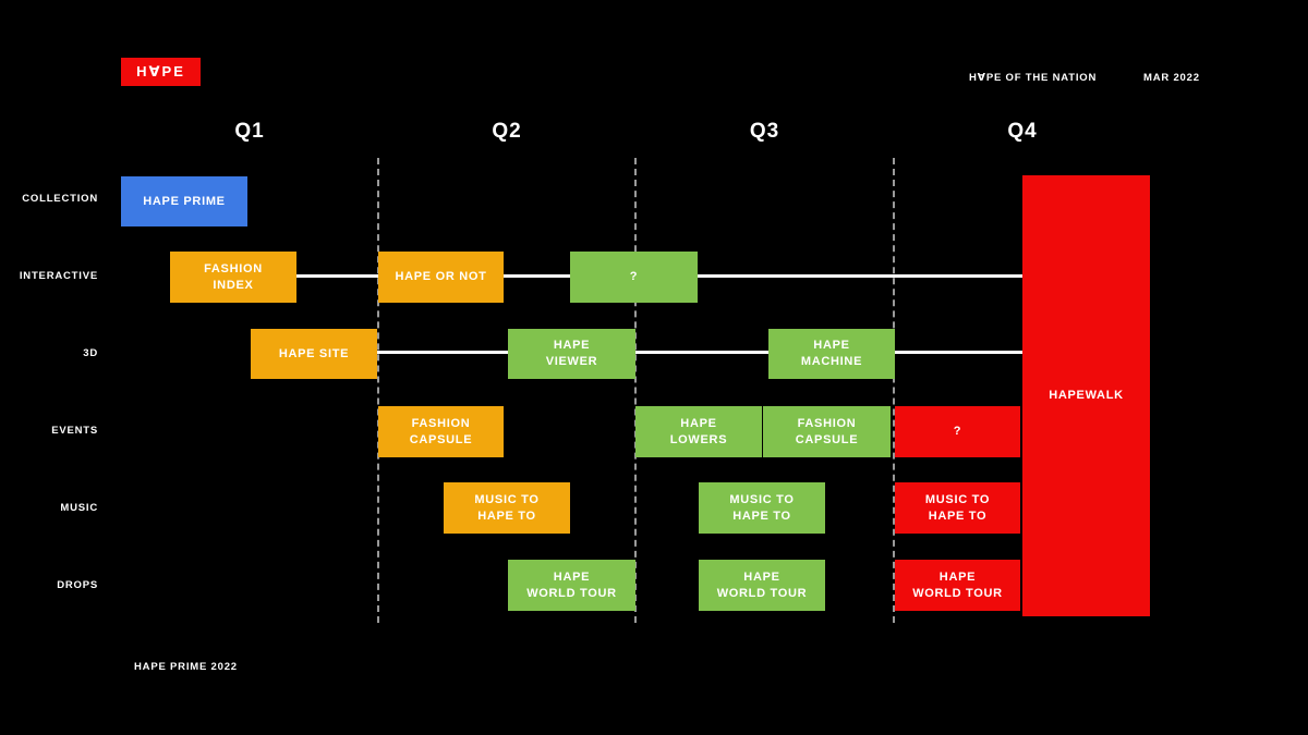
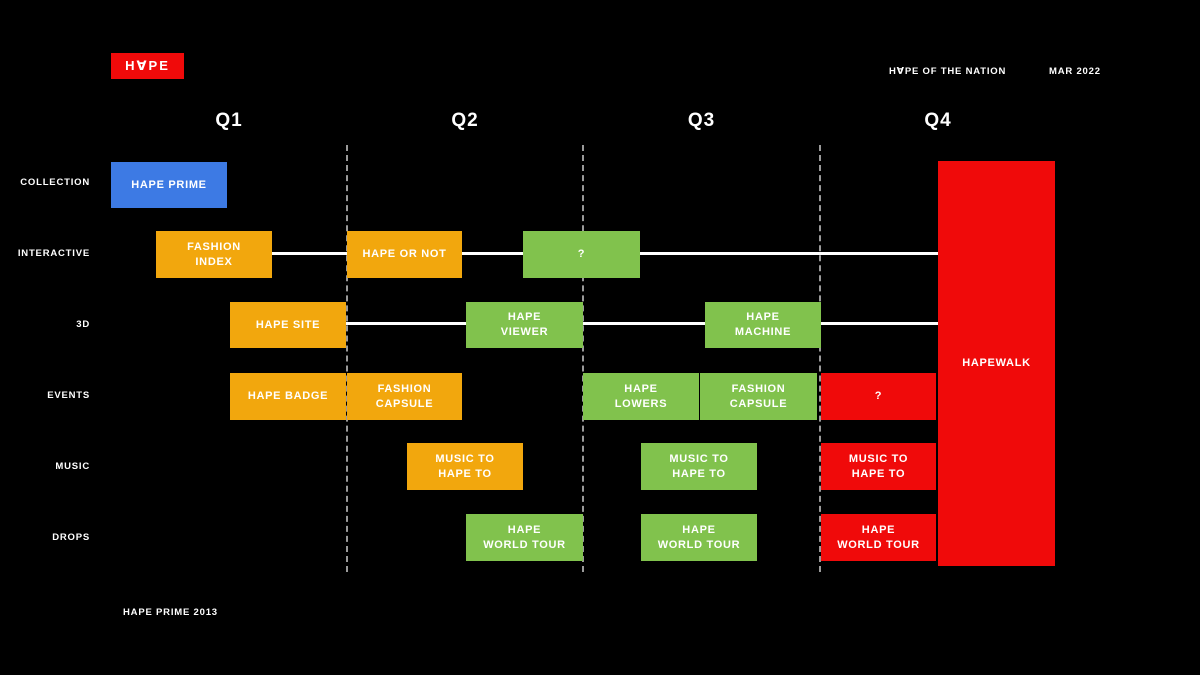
  H∀PE
  H∀PE OF THE NATION
  MAR 2022
  Q1
  Q2
  Q3
  Q4
  COLLECTION
  INTERACTIVE
  3D
  EVENTS
  MUSIC
  DROPS
  HAPE PRIME
  FASHION
  INDEX
  HAPE OR NOT
  ?
  HAPE SITE
  HAPE
  VIEWER
  HAPE
  MACHINE
+ HAPE BADGE
  FASHION
  CAPSULE
  HAPE
  LOWERS
  FASHION
  CAPSULE
  ?
  MUSIC TO
  HAPE TO
  MUSIC TO
  HAPE TO
  MUSIC TO
  HAPE TO
  HAPE
  WORLD TOUR
  HAPE
  WORLD TOUR
  HAPE
  WORLD TOUR
  HAPEWALK
- HAPE PRIME 2022
+ HAPE PRIME 2013
